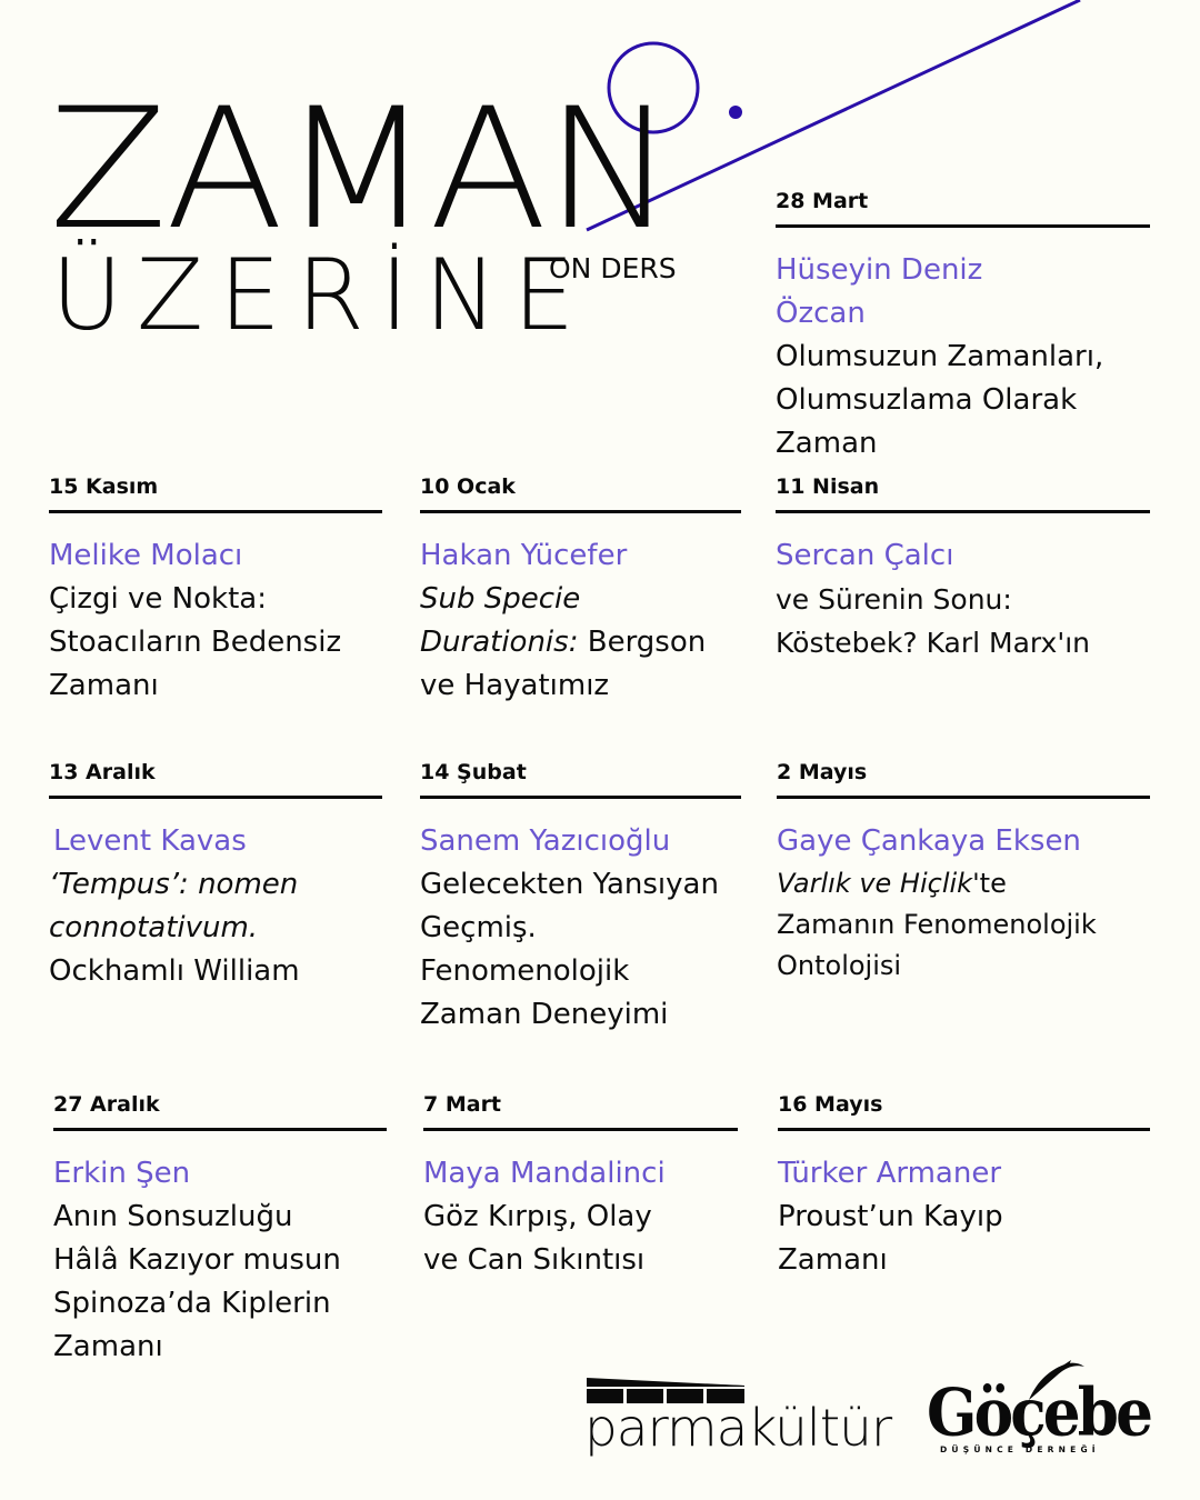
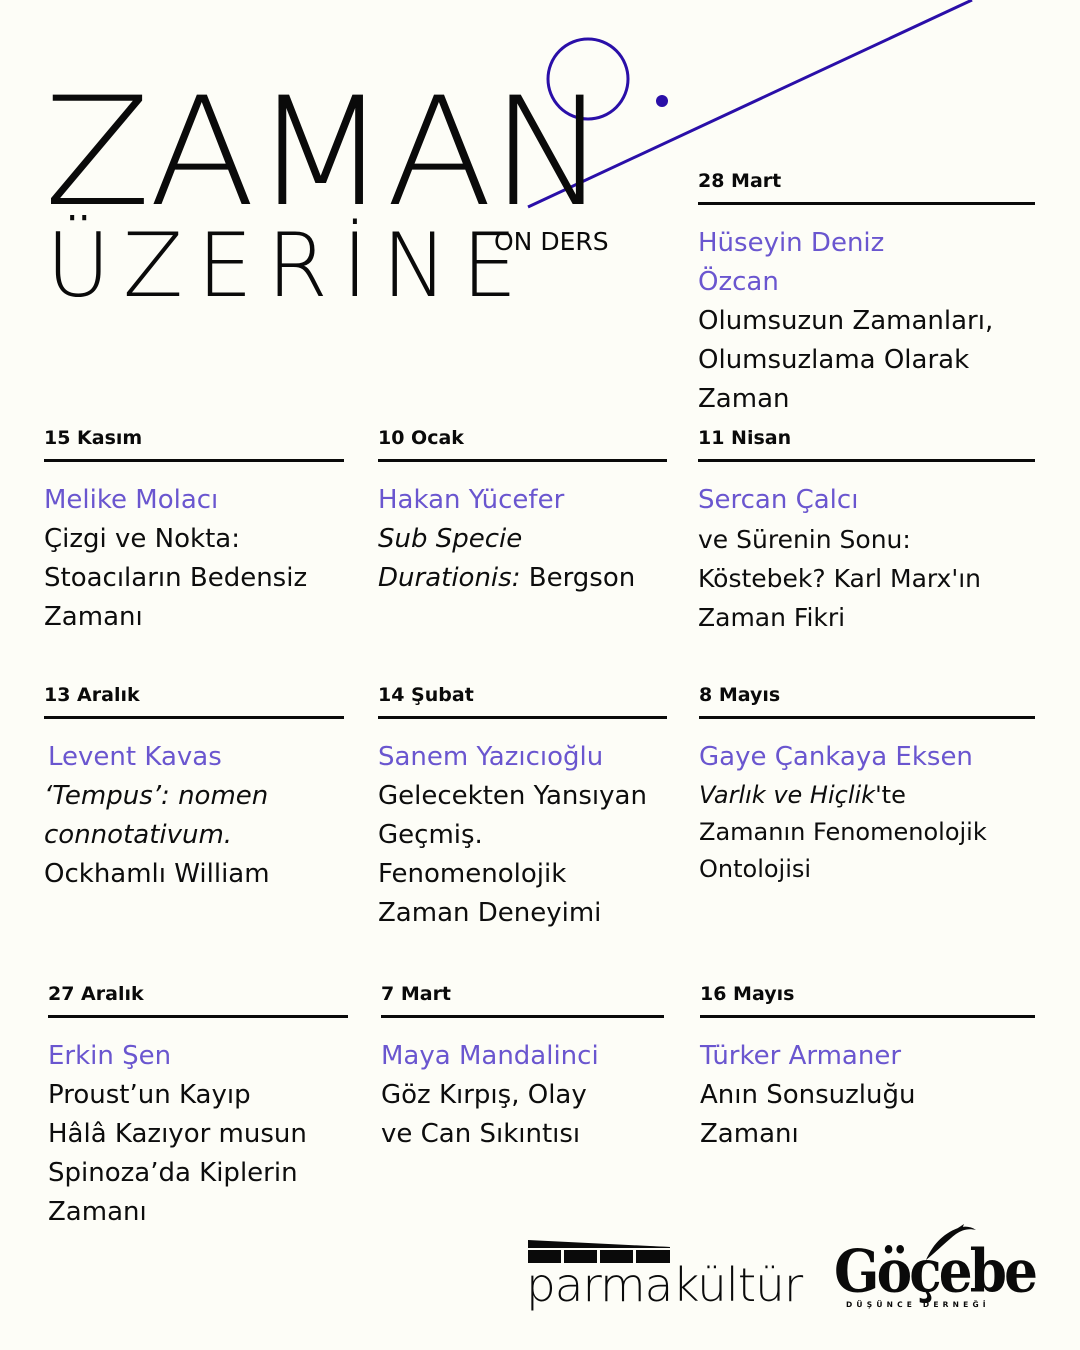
  ZAMAN
  ÜZERİNE
  ON DERS
  15 Kasım
  Melike Molacı
  Çizgi ve Nokta:
  Stoacıların Bedensiz
  Zamanı
  13 Aralık
  Levent Kavas
  ‘Tempus’: nomen
  connotativum.
  Ockhamlı William
  27 Aralık
  Erkin Şen
- Anın Sonsuzluğu
+ Proust’un Kayıp
  Hâlâ Kazıyor musun
  Spinoza’da Kiplerin
  Zamanı
  10 Ocak
  Hakan Yücefer
  Sub Specie
  Durationis: Bergson
- ve Hayatımız
  14 Şubat
  Sanem Yazıcıoğlu
  Gelecekten Yansıyan
  Geçmiş.
  Fenomenolojik
  Zaman Deneyimi
  7 Mart
  Maya Mandalinci
  Göz Kırpış, Olay
  ve Can Sıkıntısı
  28 Mart
  Hüseyin Deniz
  Özcan
  Olumsuzun Zamanları,
  Olumsuzlama Olarak
  Zaman
  11 Nisan
  Sercan Çalcı
  ve Sürenin Sonu:
  Köstebek? Karl Marx'ın
+ Zaman Fikri
- 2 Mayıs
+ 8 Mayıs
  Gaye Çankaya Eksen
  Varlık ve Hiçlik'te
  Zamanın Fenomenolojik
  Ontolojisi
  16 Mayıs
  Türker Armaner
- Proust’un Kayıp
+ Anın Sonsuzluğu
  Zamanı
  parmakültür
  Göçebe
  DÜŞÜNCE DERNEĞİ
